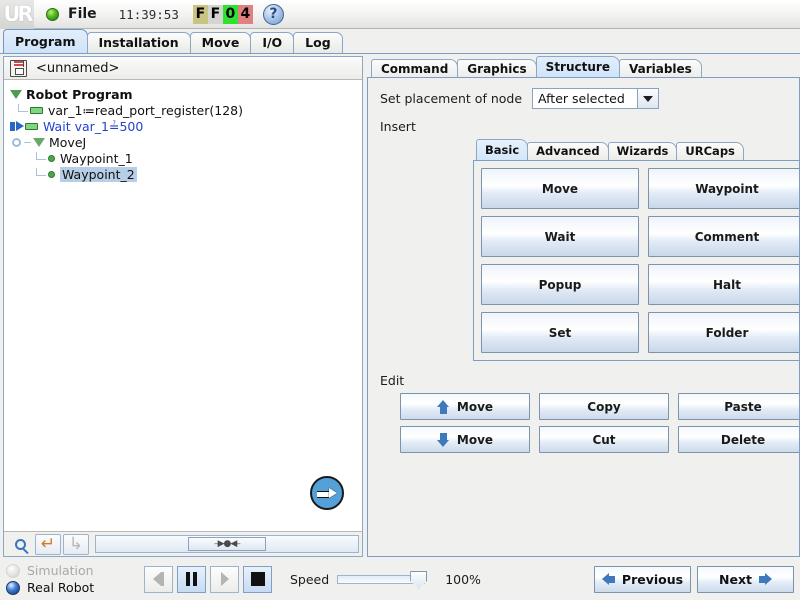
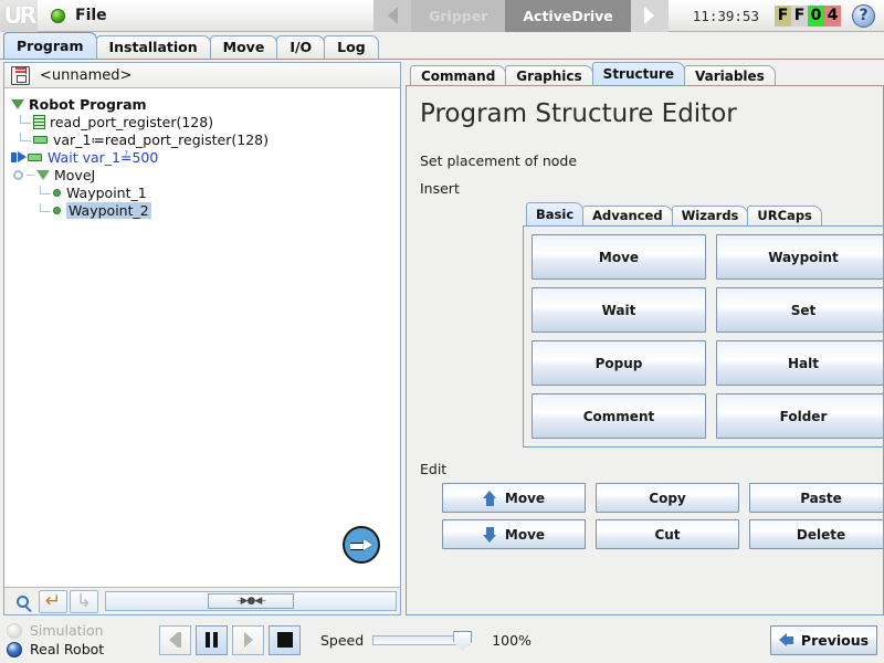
  UR
  File
+ Gripper
+ ActiveDrive
  11:39:53
  F
  F
  0
  4
  ?
  Program
  Installation
  Move
  I/O
  Log
  <unnamed>
  Robot Program
+ read_port_register(128)
  var_1≔read_port_register(128)
  Wait var_1≟500
  MoveJ
  Waypoint_1
  Waypoint_2
  ↵
  ↳
  –▶●◀–
  Command
  Graphics
  Structure
  Variables
+ Program Structure Editor
  Set placement of node
- After selected
  Insert
  Basic
  Advanced
  Wizards
  URCaps
  Move
  Waypoint
  Wait
- Comment
+ Set
  Popup
  Halt
- Set
+ Comment
  Folder
  Edit
  Move
  Copy
  Paste
  Move
  Cut
  Delete
  Simulation
  Real Robot
  Speed
  100%
  Previous
- Next
